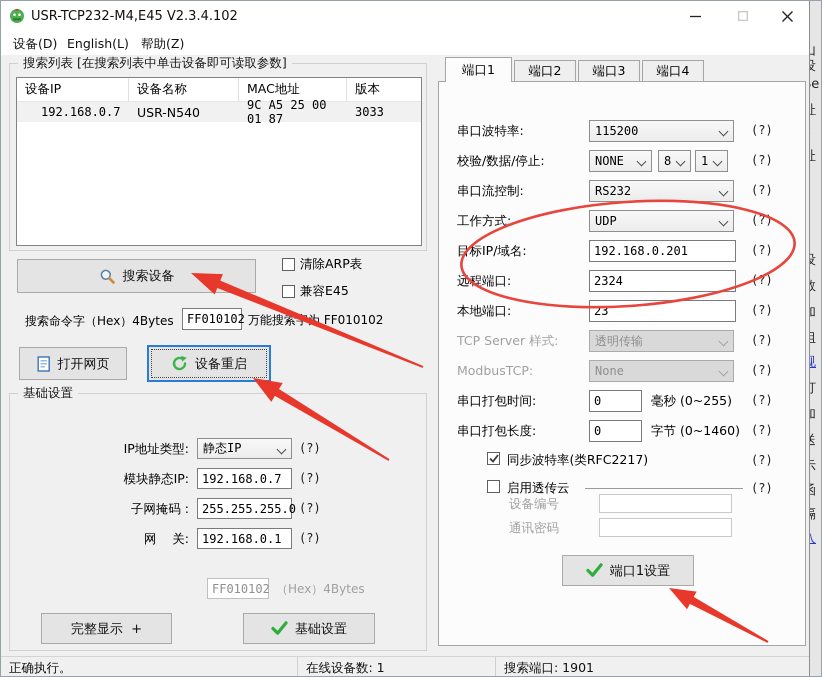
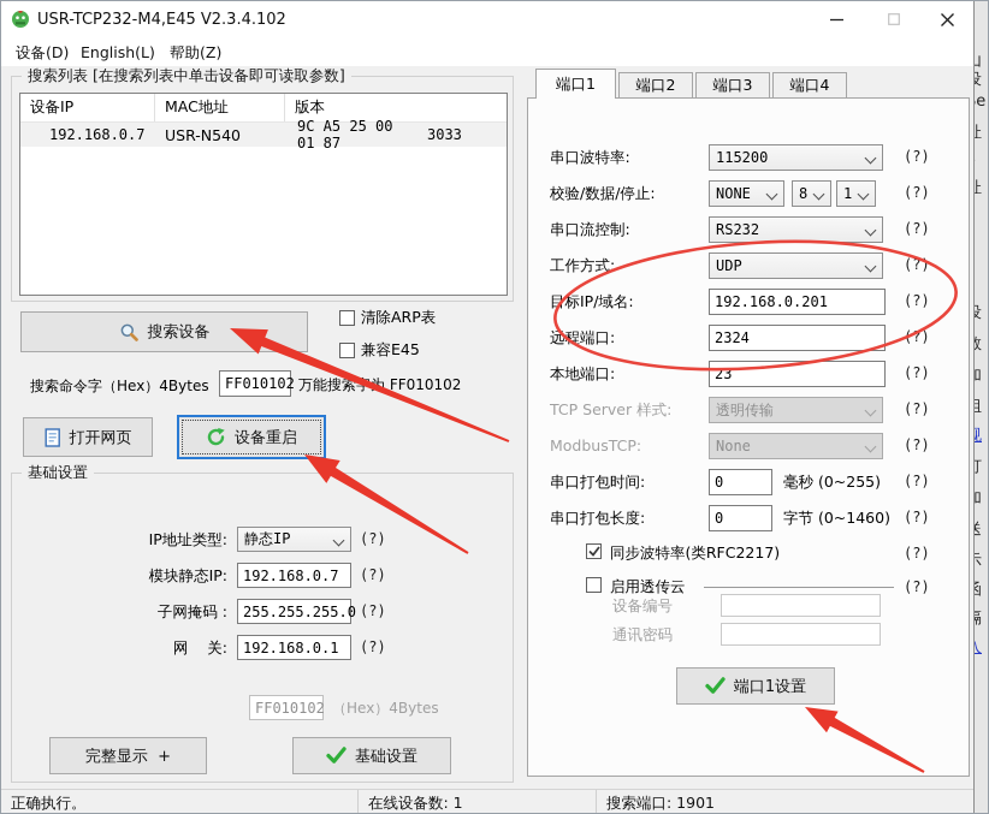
  USR-TCP232-M4,E45 V2.3.4.102
  设备(D)
  English(L)
  帮助(Z)
  搜索列表 [在搜索列表中单击设备即可读取参数]
  设备IP
- 设备名称
  MAC地址
  版本
  192.168.0.7
  USR-N540
  9C A5 25 00 01 87
  3033
  搜索设备
  清除ARP表
  兼容E45
  搜索命令字（Hex）4Bytes
  FF010102
  万能搜索为 FF010102
  打开网页
  设备重启
  基础设置
  IP地址类型:
  静态IP
  (?)
  模块静态IP:
  192.168.0.7
  (?)
  子网掩码 :
  255.255.255.
  (?)
  网 关:
  192.168.0.1
  (?)
  FF010102
  （Hex）4Bytes
  完整显示 +
  基础设置
  端口1
  端口2
  端口3
  端口4
  串口波特率:
  115200
  (?)
  校验/数据/停止:
  NONE
  8
  1
  (?)
  串口流控制:
  RS232
  (?)
  工作方式:
  UDP
  (?)
  目标IP/域名:
  192.168.0.201
  (?)
  远程端口:
  2324
  本地端口:
  23
  (?)
  TCP Server 样式:
  透明传输
  (?)
  ModbusTCP:
  None
  (?)
  串口打包时间:
  0
  毫秒 (0~255)
  (?)
  串口打包长度:
  0
  字节 (0~1460)
  (?)
  同步波特率(类RFC2217)
  (?)
  启用透传云
  (?)
  设备编号
  通讯密码
  端口1设置
  正确执行。
  在线设备数: 1
  搜索端口: 1901
  山
  设
  址
  址
  设
  数
  加
  组
  规
  打
  加
  送
  示
  函
  隔
  入
